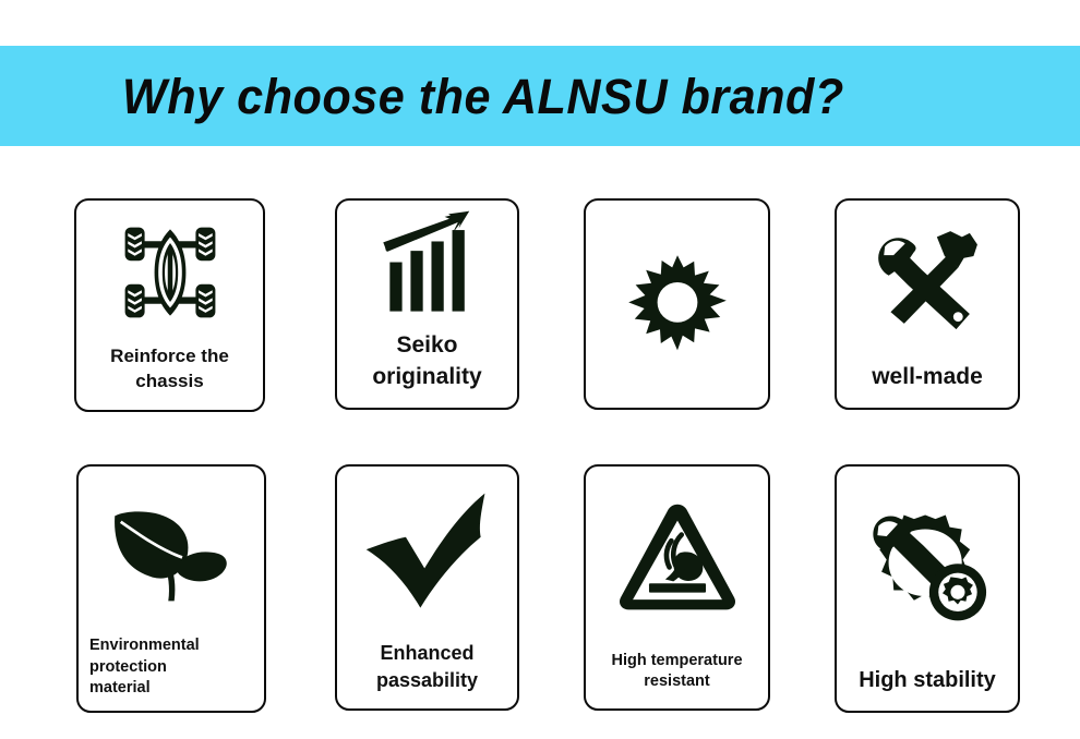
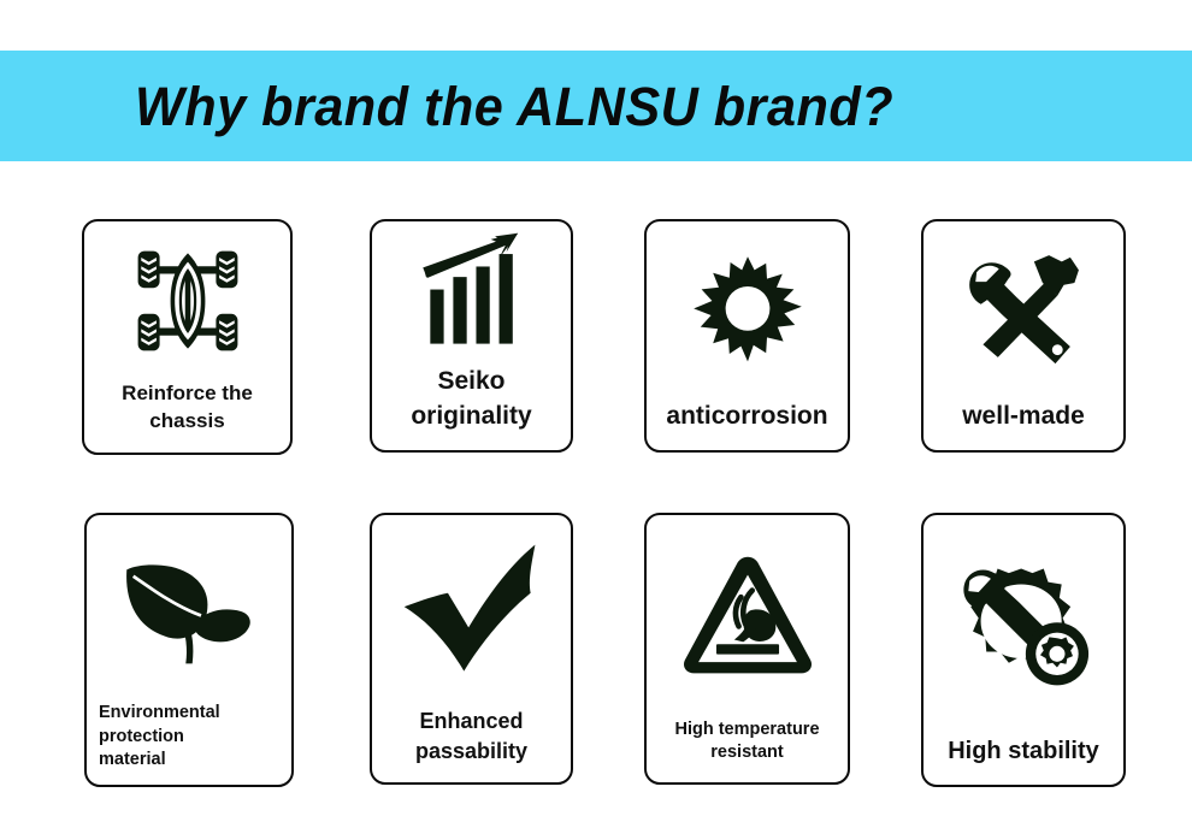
- Why choose the ALNSU brand?
+ Why brand the ALNSU brand?
  Reinforce the chassis
  Seiko originality
+ anticorrosion
  well-made
  Environmental protection
  material
  Enhanced passability
  High temperature resistant
  High stability
